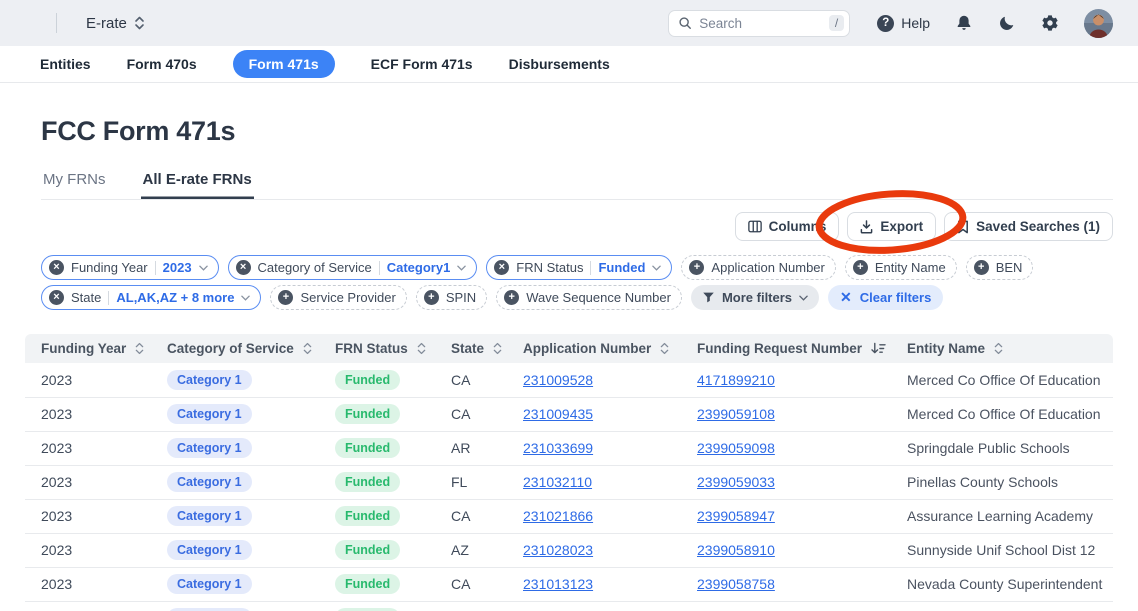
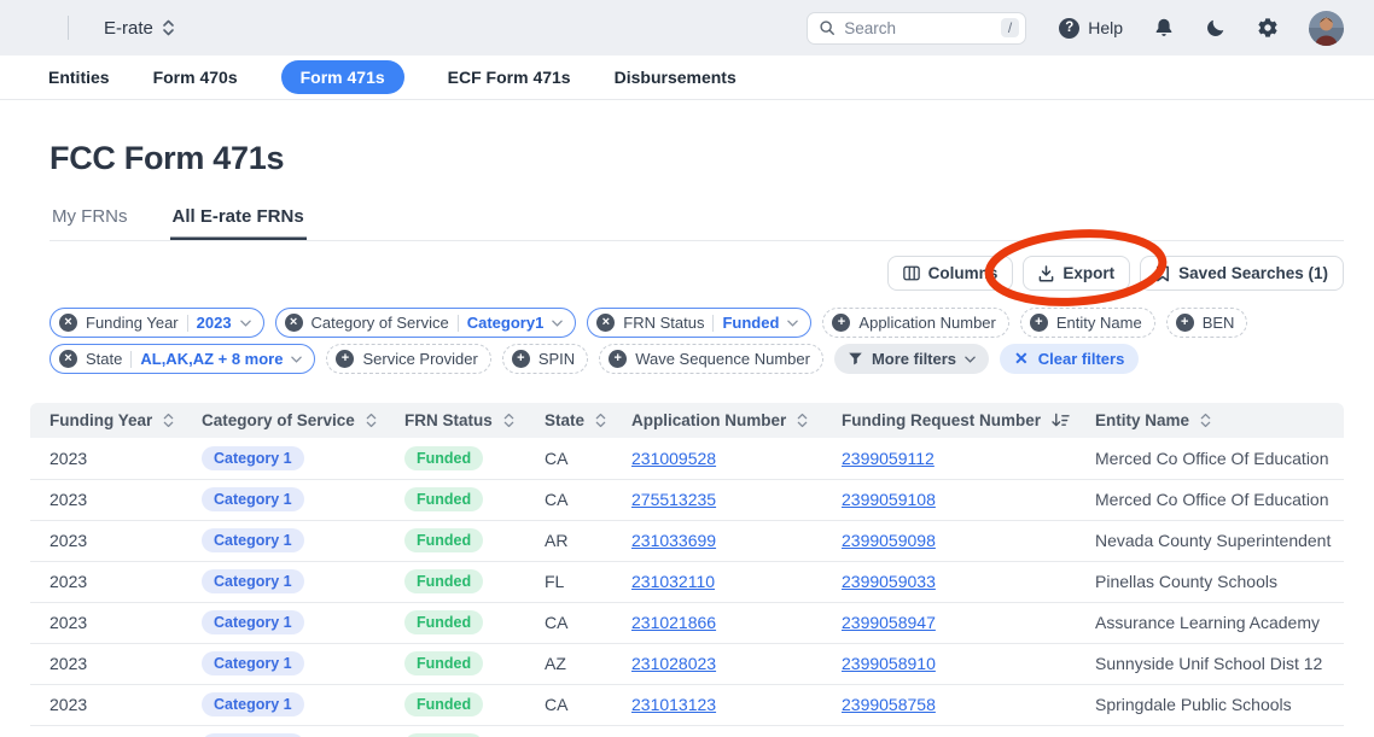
  E-rate
  Search
  /
  ?
  Help
  Entities
  Form 470s
  Form 471s
  ECF Form 471s
  Disbursements
  FCC Form 471s
  My FRNs
  All E-rate FRNs
  Column
  Export
  Saved Searches (1)
  ×
  Funding Year
  2023
  ×
  Category of Service
  Category1
  ×
  FRN Status
  Funded
  +
  Application Number
  +
  Entity Name
  +
  BEN
  ×
  State
  AL,AK,AZ + 8 more
  +
  Service Provider
  +
  SPIN
  +
  Wave Sequence Number
  More filters
  ✕
  Clear filters
  Funding Year	Category of Service	FRN Status	State	Application Number	Funding Request Number	Entity Name
- 2023	Category 1	Funded	CA	231009528	4171899210	Merced Co Office Of Education
+ 2023	Category 1	Funded	CA	231009528	2399059112	Merced Co Office Of Education
- 2023	Category 1	Funded	CA	231009435	2399059108	Merced Co Office Of Education
+ 2023	Category 1	Funded	CA	275513235	2399059108	Merced Co Office Of Education
- 2023	Category 1	Funded	AR	231033699	2399059098	Springdale Public Schools
+ 2023	Category 1	Funded	AR	231033699	2399059098	Nevada County Superintendent
  2023	Category 1	Funded	FL	231032110	2399059033	Pinellas County Schools
  2023	Category 1	Funded	CA	231021866	2399058947	Assurance Learning Academy
  2023	Category 1	Funded	AZ	231028023	2399058910	Sunnyside Unif School Dist 12
- 2023	Category 1	Funded	CA	231013123	2399058758	Nevada County Superintendent
+ 2023	Category 1	Funded	CA	231013123	2399058758	Springdale Public Schools
